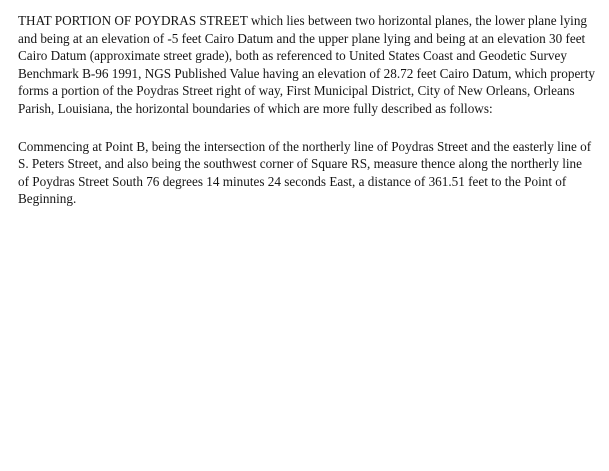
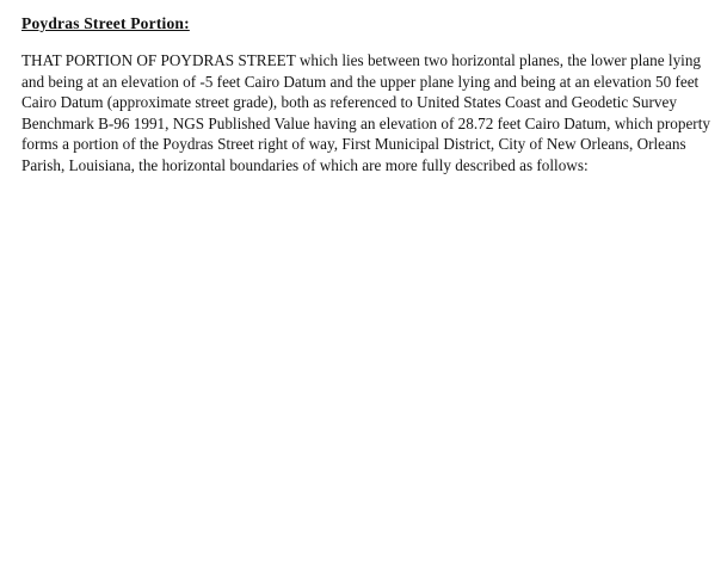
+ Poydras Street Portion:
- THAT PORTION OF POYDRAS STREET which lies between two horizontal planes, the lower plane lying and being at an elevation of -5 feet Cairo Datum and the upper plane lying and being at an elevation 30 feet Cairo Datum (approximate street grade), both as referenced to United States Coast and Geodetic Survey Benchmark B-96 1991, NGS Published Value having an elevation of 28.72 feet Cairo Datum, which property forms a portion of the Poydras Street right of way, First Municipal District, City of New Orleans, Orleans Parish, Louisiana, the horizontal boundaries of which are more fully described as follows:
+ THAT PORTION OF POYDRAS STREET which lies between two horizontal planes, the lower plane lying and being at an elevation of -5 feet Cairo Datum and the upper plane lying and being at an elevation 50 feet Cairo Datum (approximate street grade), both as referenced to United States Coast and Geodetic Survey Benchmark B-96 1991, NGS Published Value having an elevation of 28.72 feet Cairo Datum, which property forms a portion of the Poydras Street right of way, First Municipal District, City of New Orleans, Orleans Parish, Louisiana, the horizontal boundaries of which are more fully described as follows:
- Commencing at Point B, being the intersection of the northerly line of Poydras Street and the easterly line of S. Peters Street, and also being the southwest corner of Square RS, measure thence along the northerly line of Poydras Street South 76 degrees 14 minutes 24 seconds East, a distance of 361.51 feet to the Point of Beginning.
